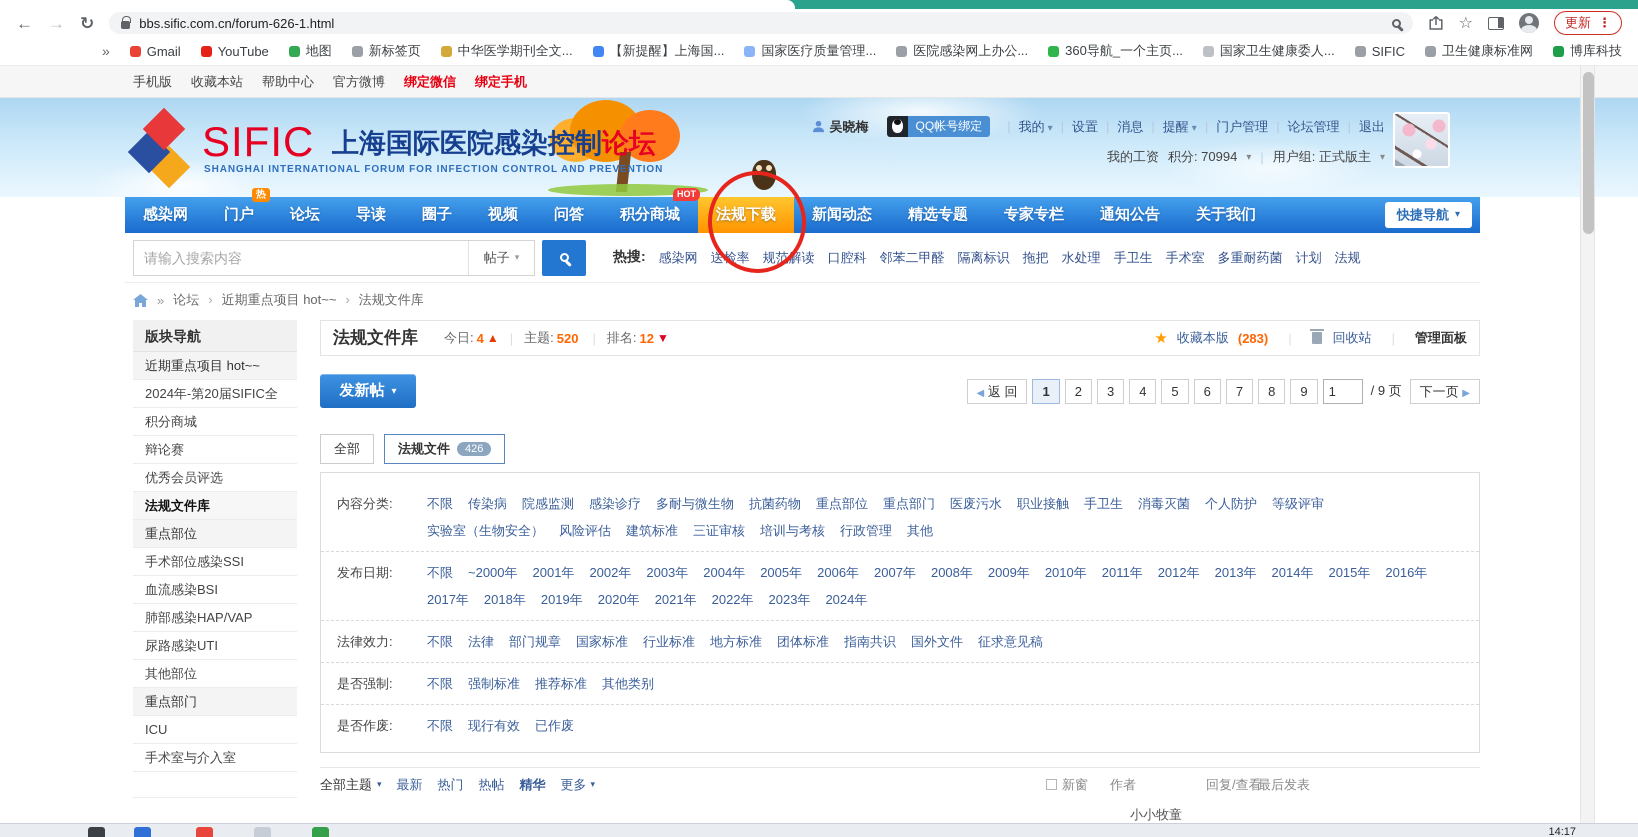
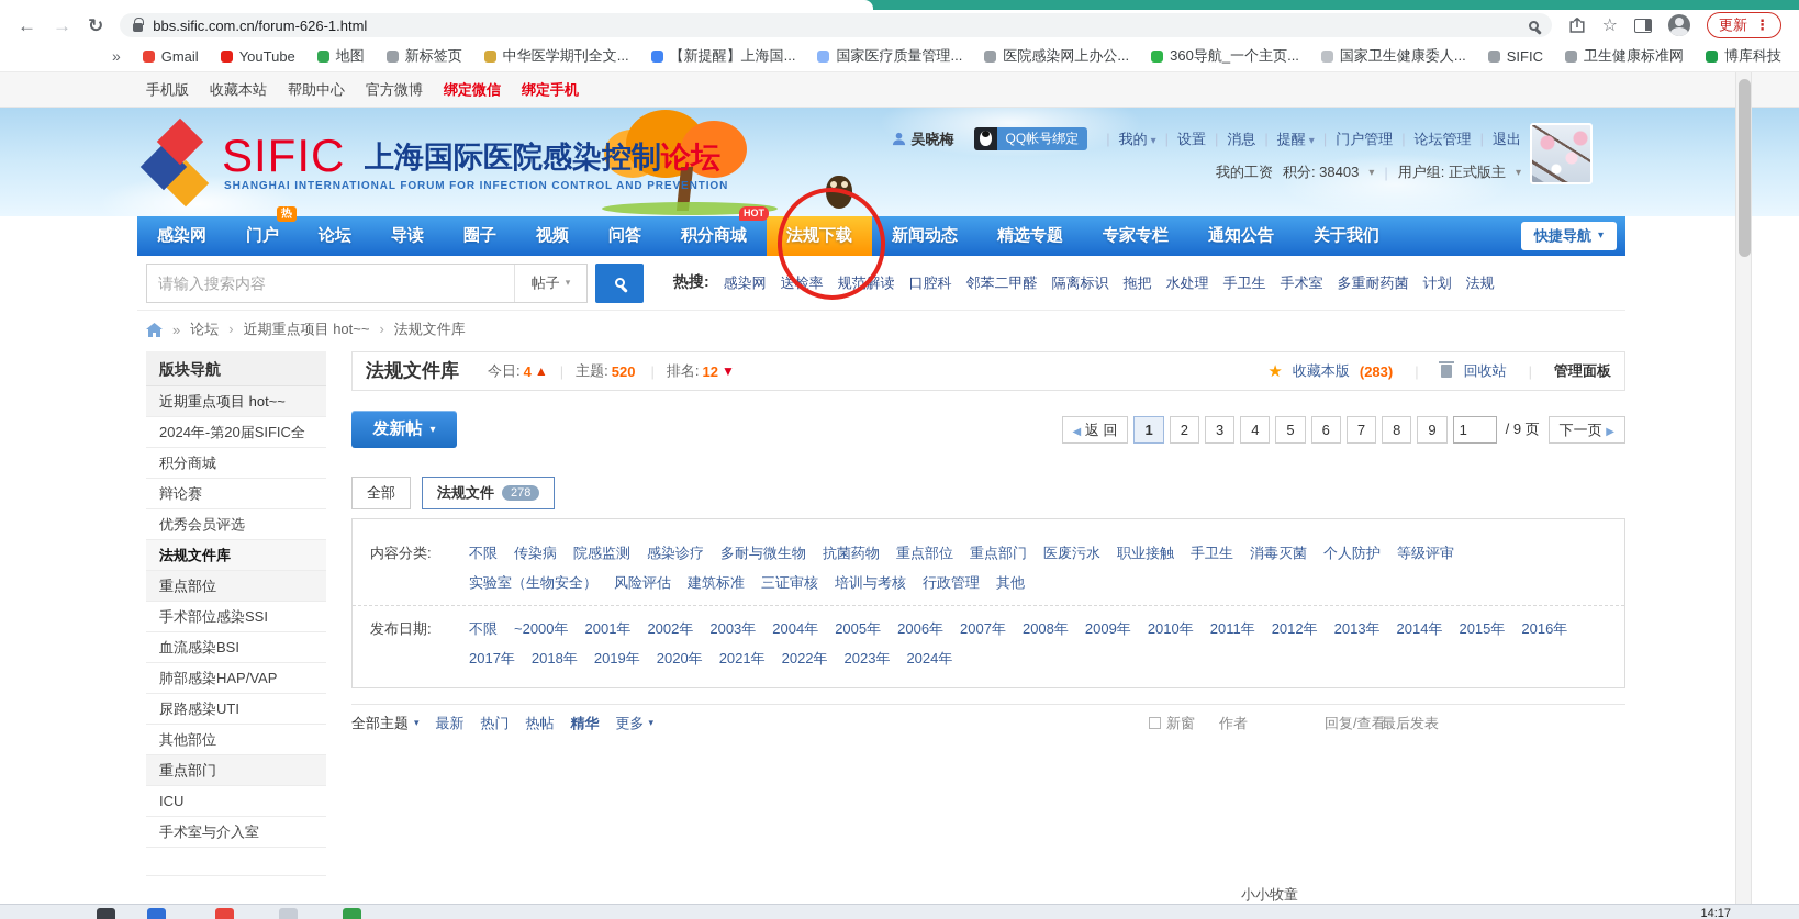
  ←
  →
  ↻
  bbs.sific.com.cn/forum-626-1.html
  ☆
  更新
  ⋮
  »
  Gmail
  YouTube
  地图
  新标签页
  中华医学期刊全文...
  【新提醒】上海国...
  国家医疗质量管理...
  医院感染网上办公...
  360导航_一个主页...
  国家卫生健康委人...
  SIFIC
  卫生健康标准网
  博库科技
  手机版
  收藏本站
  帮助中心
  官方微博
  绑定微信
  绑定手机
  SIFIC
  上海国际医院感染控制论坛
  SHANGHAI INTERNATIONAL FORUM FOR INFECTION CONTROL AND PREVENTION
  吴晓梅
  QQ帐号绑定
  我的 ▾
  设置
  消息
  提醒 ▾
  门户管理
  论坛管理
  退出
  我的工资
- 积分: 70994
+ 积分: 38403
  ▾
  |
  用户组: 正式版主
  ▾
  快捷导航
  ▾
  感染网
  门户
  热
  论坛
  导读
  圈子
  视频
  问答
  积分商城
  HOT
  法规下载
  新闻动态
  精选专题
  专家专栏
  通知公告
  关于我们
  请输入搜索内容
  帖子
  ▾
  热搜:
  感染网
  送检率
  规范解读
  口腔科
  邻苯二甲醛
  隔离标识
  拖把
  水处理
  手卫生
  手术室
  多重耐药菌
  计划
  法规
  »
  论坛
  近期重点项目 hot~~
  法规文件库
  版块导航
  近期重点项目 hot~~
  2024年-第20届SIFIC全
  积分商城
  辩论赛
  优秀会员评选
  法规文件库
  重点部位
  手术部位感染SSI
  血流感染BSI
  肺部感染HAP/VAP
  尿路感染UTI
  其他部位
  重点部门
  ICU
  手术室与介入室
  法规文件库
  今日:
  4
  ▲
  |
  主题:
  520
  |
  排名:
  12
  ▼
  ★
  收藏本版
  (283)
  回收站
  |
  管理面板
  发新帖
  ▾
  ◀ 返 回
  1
  2
  3
  4
  5
  6
  7
  8
  9
  1
  / 9 页
  下一页 ▶
  全部
  法规文件
- 426
+ 278
  内容分类:
  不限 传染病 院感监测 感染诊疗 多耐与微生物 抗菌药物 重点部位 重点部门 医废污水 职业接触 手卫生 消毒灭菌 个人防护 等级评审
  实验室（生物安全） 风险评估 建筑标准 三证审核 培训与考核 行政管理 其他
  发布日期:
  不限 ~2000年 2001年 2002年 2003年 2004年 2005年 2006年 2007年 2008年 2009年 2010年 2011年 2012年 2013年 2014年 2015年 2016年
  2017年 2018年 2019年 2020年 2021年 2022年 2023年 2024年
- 法律效力:
- 不限 法律 部门规章 国家标准 行业标准 地方标准 团体标准 指南共识 国外文件 征求意见稿
- 是否强制:
- 不限 强制标准 推荐标准 其他类别
- 是否作废:
- 不限 现行有效 已作废
  全部主题
  ▾
  最新
  热门
  热帖
  精华
  更多
  ▾
  新窗
  作者
  回复/查看
  最后发表
  小小牧童
  14:17
